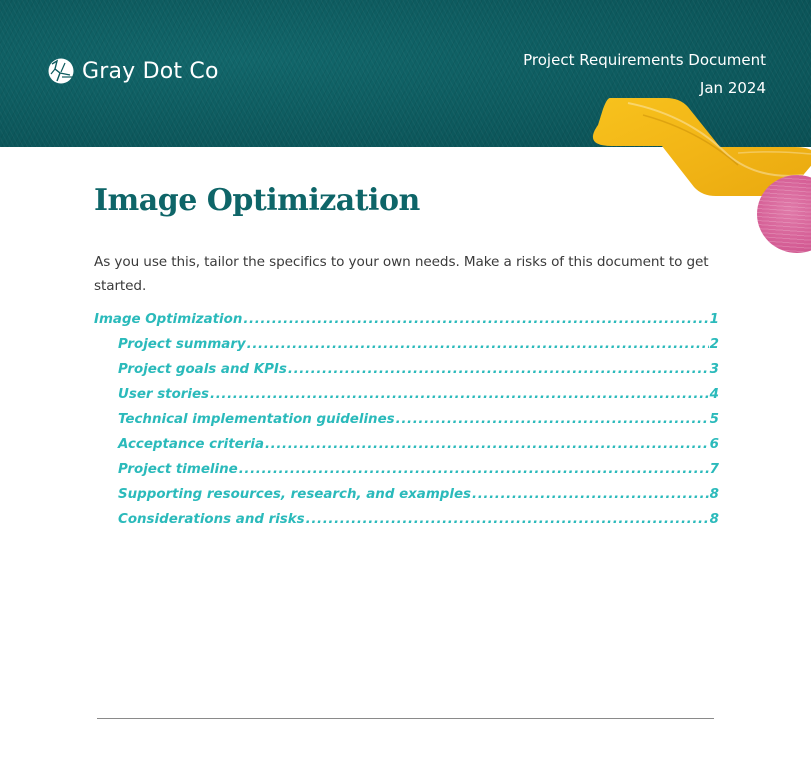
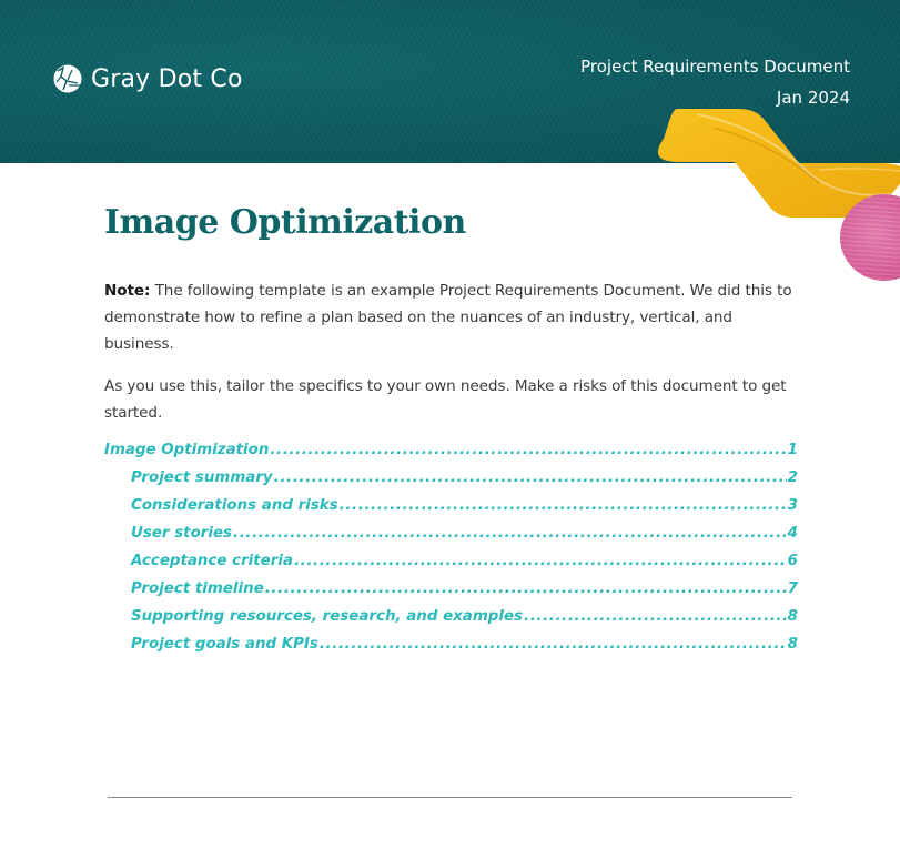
  Gray Dot Co
  Project Requirements Document
  Jan 2024
  Image Optimization
+ Note: The following template is an example Project Requirements Document. We did this to demonstrate how to refine a plan based on the nuances of an industry, vertical, and business.
  As you use this, tailor the specifics to your own needs. Make a risks of this document to get started.
  Image Optimization
  1
  Project summary
  2
- Project goals and KPIs
+ Considerations and risks
  3
  User stories
  4
- Technical implementation guidelines
- 5
  Acceptance criteria
  6
  Project timeline
  7
  Supporting resources, research, and examples
  8
- Considerations and risks
+ Project goals and KPIs
  8
